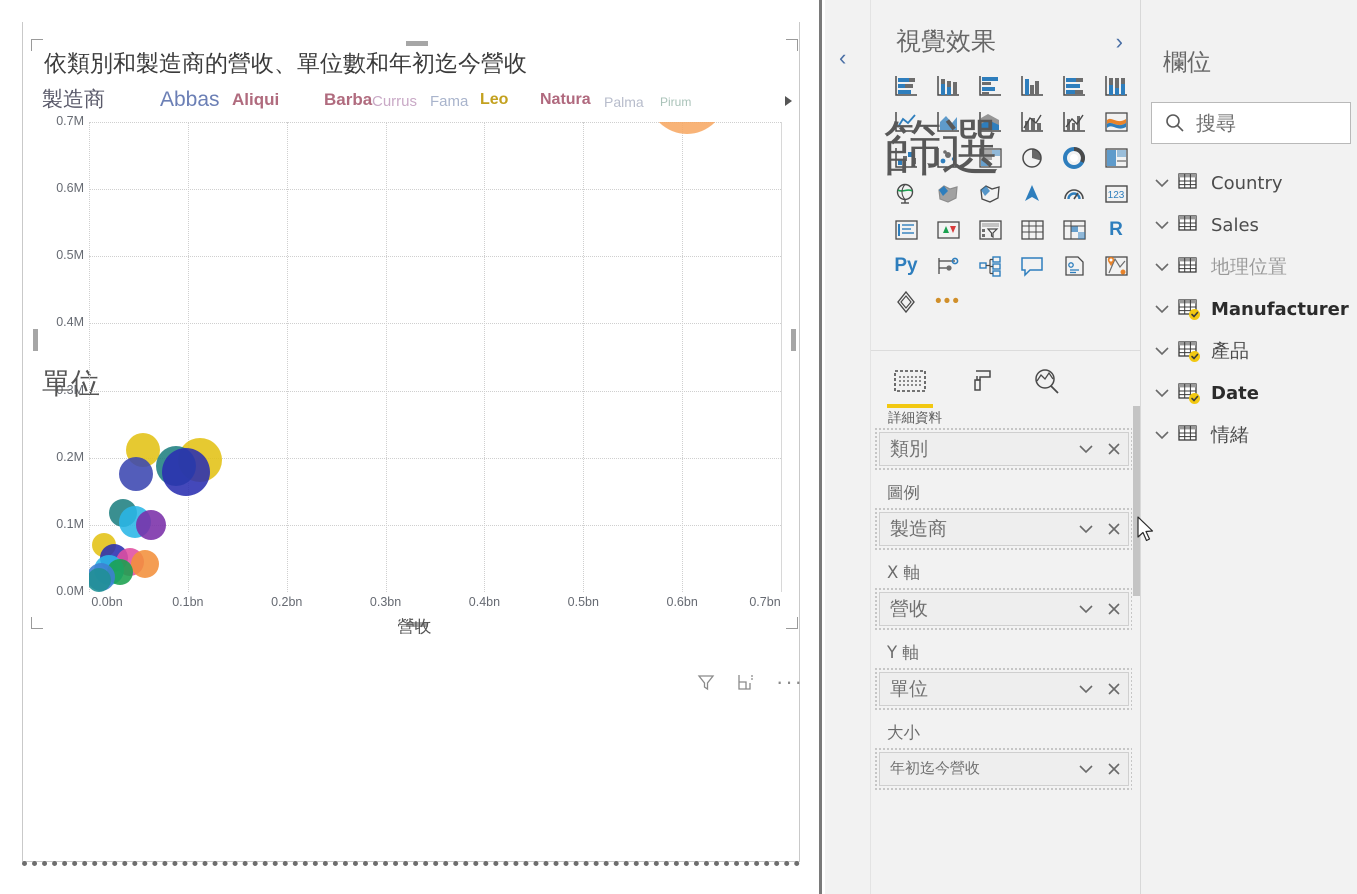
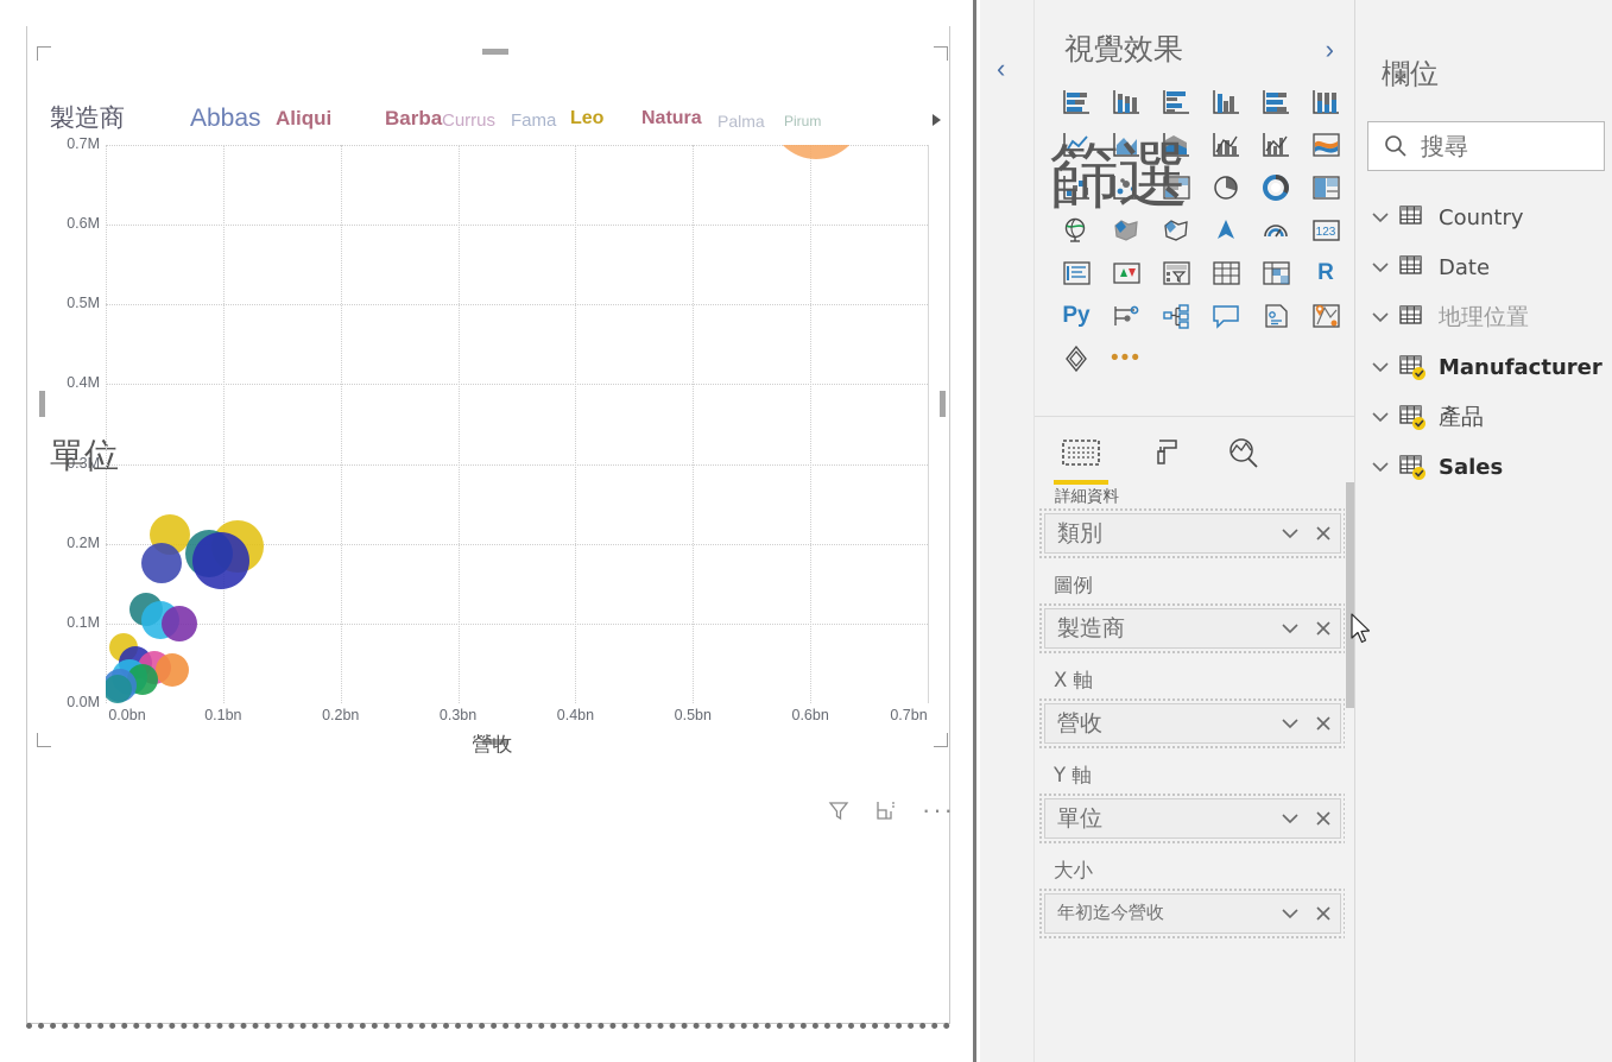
- 依類別和製造商的營收、單位數和年初迄今營收
  製造商
  Abbas
  Aliqui
  Barba
  Currus
  Fama
  Leo
  Natura
  Palma
  Pirum
  0.0M
  0.1M
  0.2M
  0.3M
  0.4M
  0.5M
  0.6M
  0.7M
  單位
  0.0bn
  0.1bn
  0.2bn
  0.3bn
  0.4bn
  0.5bn
  0.6bn
  0.7bn
  營收
  ···
  ‹
  視覺效果
  ›
  123
  R
  Py
  •••
  篩選
  詳細資料
  類別
  圖例
  製造商
  X 軸
  營收
  Y 軸
  單位
  大小
  年初迄今營收
  欄位
  搜尋
  Country
- Sales
+ Date
  地理位置
  Manufacturer
  產品
- Date
+ Sales
- 情緒
